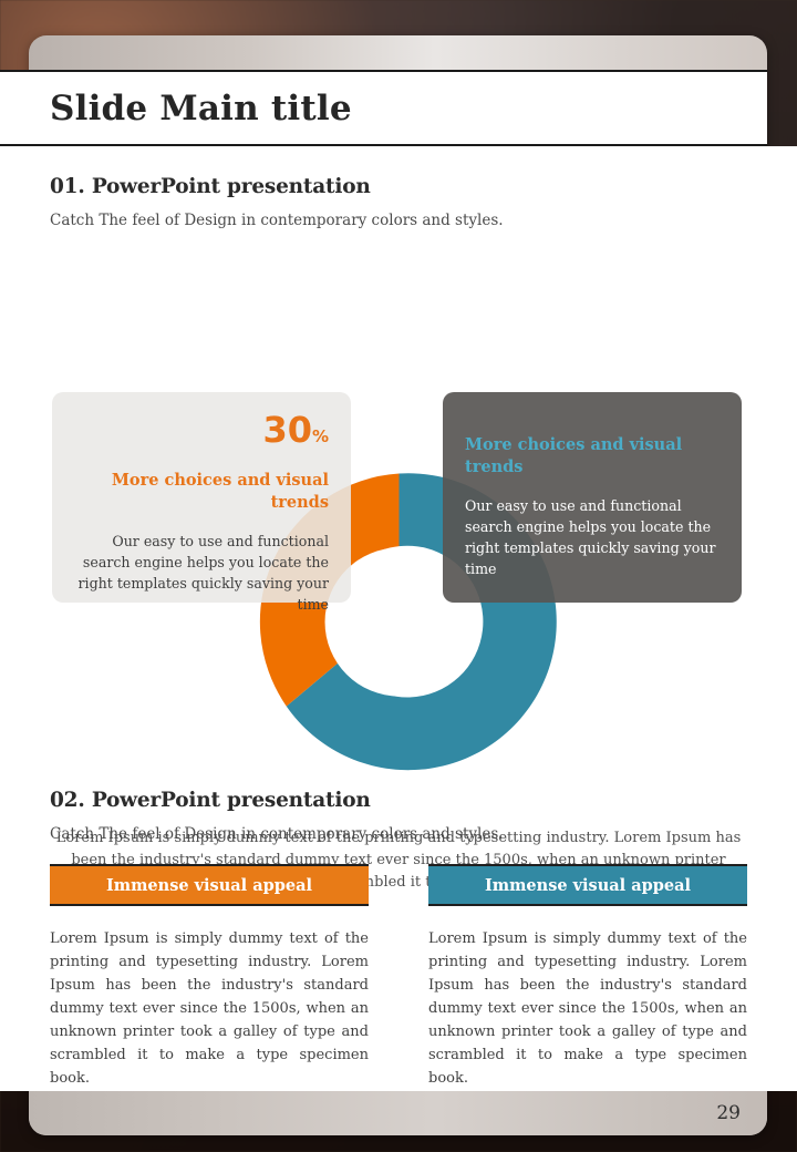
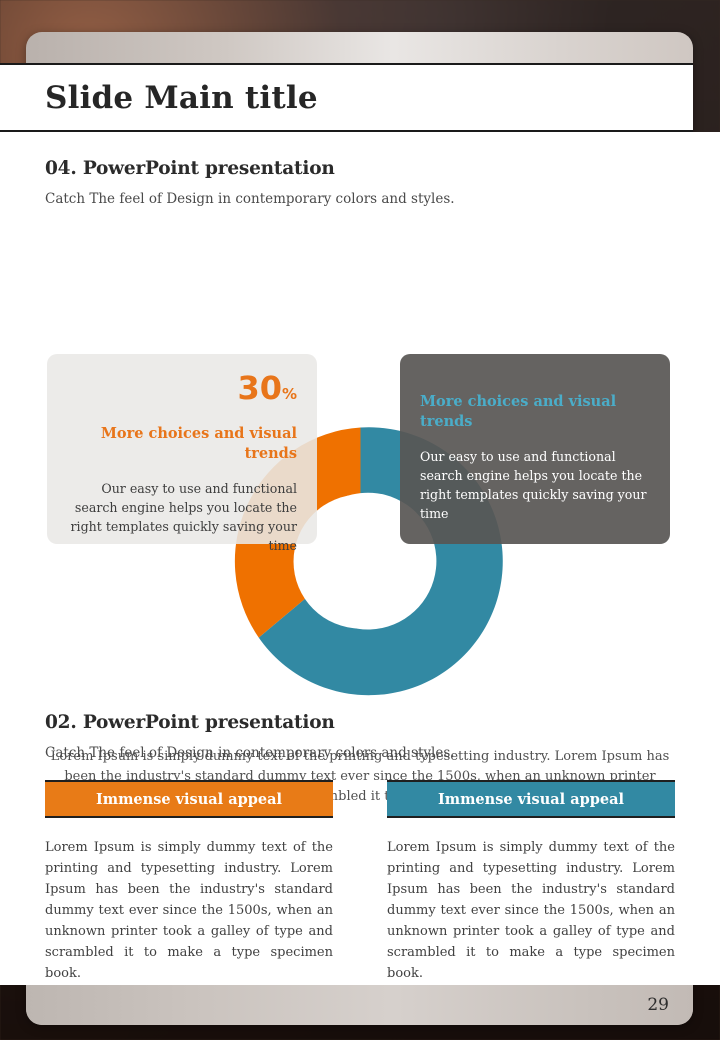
  Slide Main title
- 01. PowerPoint presentation
+ 04. PowerPoint presentation
  Catch The feel of Design in contemporary colors and styles.
  30%
  More choices and visual trends
  Our easy to use and functional search engine helps you locate the right templates quickly saving your time
  More choices and visual trends
  Our easy to use and functional search engine helps you locate the right templates quickly saving your time
  Lorem Ipsum is simply dummy text of the printing and typesetting industry. Lorem Ipsum has been the industry's standard dummy text ever since the 1500s, when an unknown printer bled it
  02. PowerPoint presentation
  Catch The feel of Design in contemporary colors and styles.
  Immense visual appeal
  Immense visual appeal
  Lorem Ipsum is simply dummy text of the printing and typesetting industry. Lorem Ipsum has been the industry's standard dummy text ever since the 1500s, when an unknown printer took a galley of type and scrambled it to make a type specimen book.
  Lorem Ipsum is simply dummy text of the printing and typesetting industry. Lorem Ipsum has been the industry's standard dummy text ever since the 1500s, when an unknown printer took a galley of type and scrambled it to make a type specimen book.
  29
